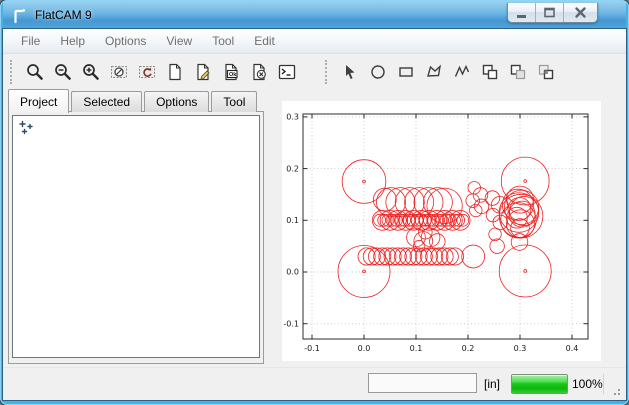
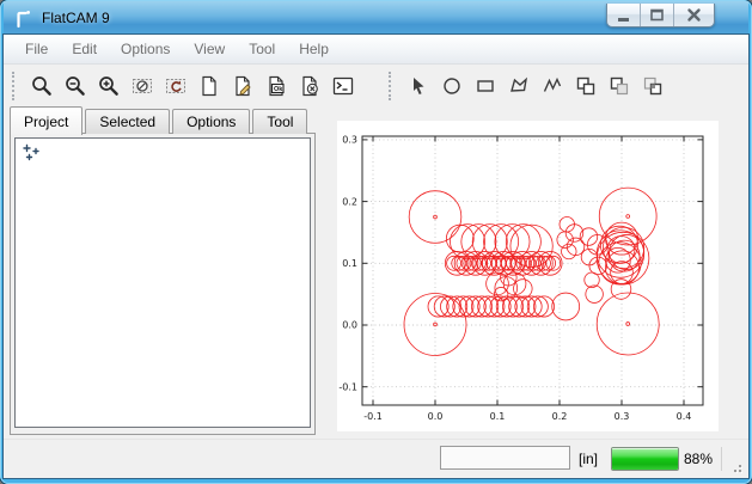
  FlatCAM 9
  File
- Help
+ Edit
  Options
  View
  Tool
- Edit
+ Help
  Project
  Selected
  Options
  Tool
  -0.1
  0.0
  0.1
  0.2
  0.3
  0.4
  -0.1
  0.0
  0.1
  0.2
  0.3
  [in]
- 100%
+ 88%
